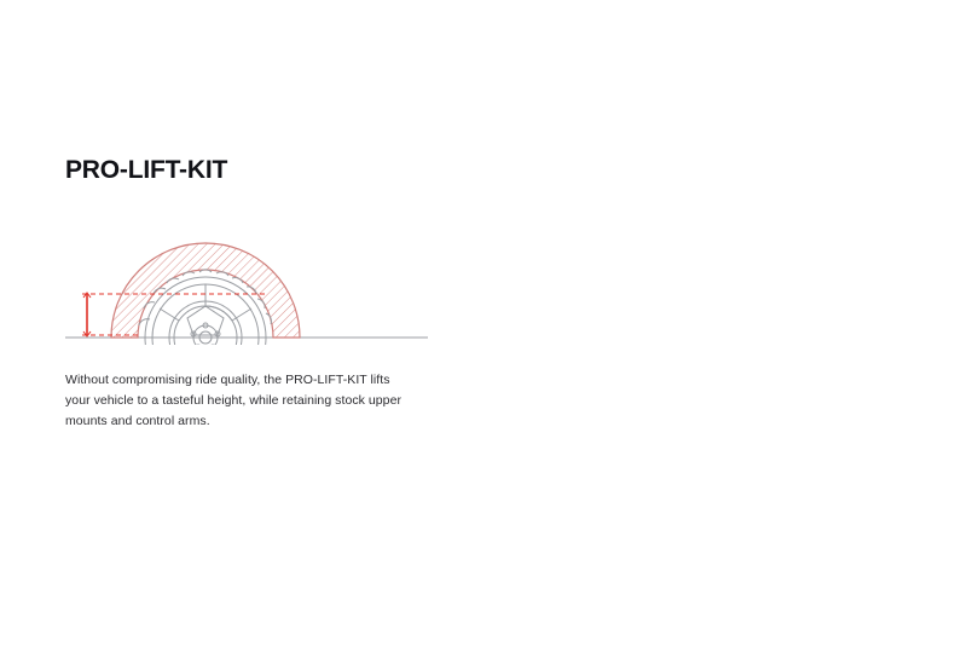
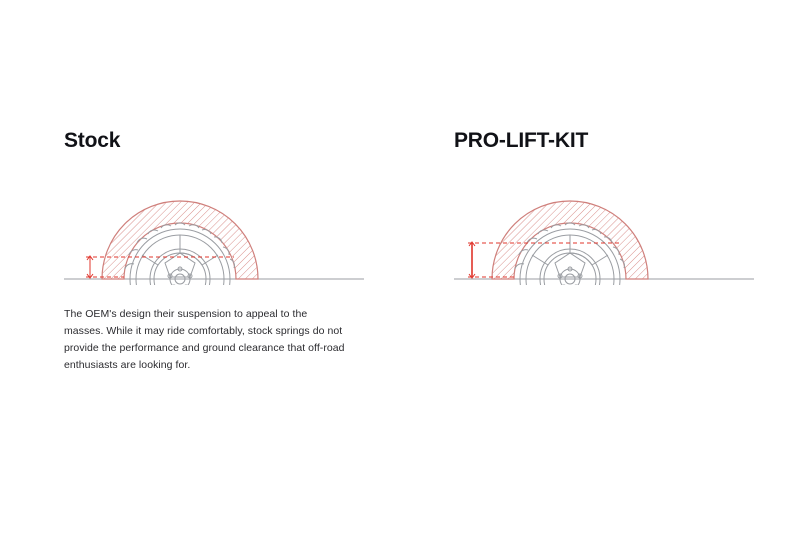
+ Stock
+ The OEM's design their suspension to appeal to the masses. While it may ride comfortably, stock springs do not provide the performance and ground clearance that off-road enthusiasts are looking for.
  PRO-LIFT-KIT
- Without compromising ride quality, the PRO-LIFT-KIT lifts your vehicle to a tasteful height, while retaining stock upper mounts and control arms.
